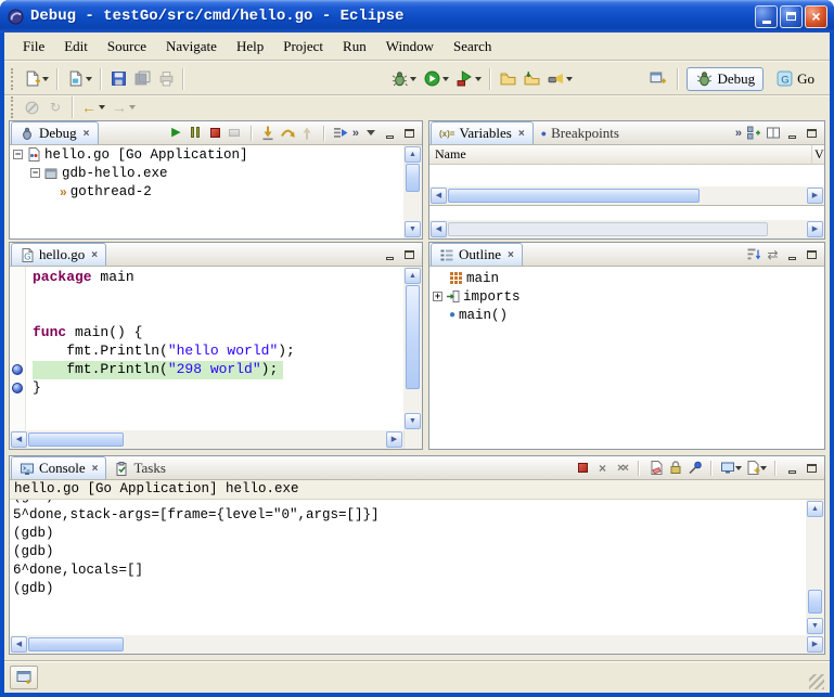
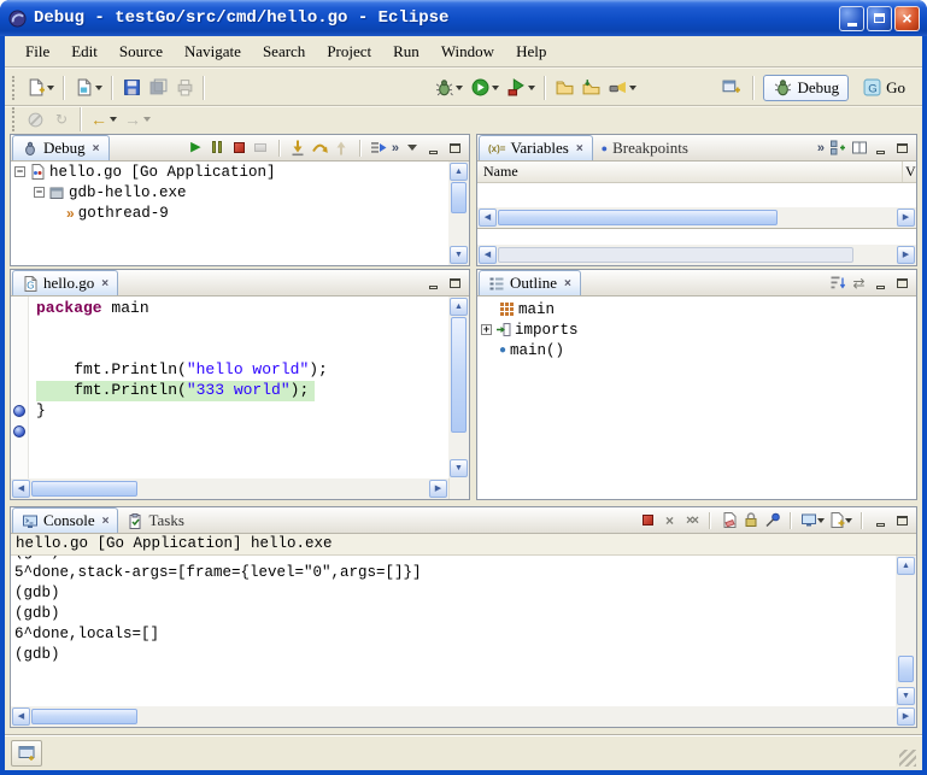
  Debug - testGo/src/cmd/hello.go - Eclipse
  ×
  File
  Edit
  Source
  Navigate
- Help
+ Search
  Project
  Run
  Window
- Search
+ Help
  Debug
  G
  Go
  ↻
  ←
  →
  Debug
  ×
  ▶
  »
  −
  hello.go [Go Application]
  −
  gdb-hello.exe
  »
- gothread-2
+ gothread-9
  (x)=
  Variables
  ×
  ●
  Breakpoints
  »
  Name
  V
  G
  hello.go
  ×
  package main
- func main() {
  fmt.Println("hello world");
- fmt.Println("298 world");
+ fmt.Println("333 world");
  }
  Outline
  ×
  ⇄
  main
  +
  imports
  ●
  main()
  Console
  ×
  Tasks
  ×
  ××
  hello.go [Go Application] hello.exe
  5^done,stack-args=[frame={level="0",args=[]}]
  (gdb)
  (gdb)
  6^done,locals=[]
  (gdb)
